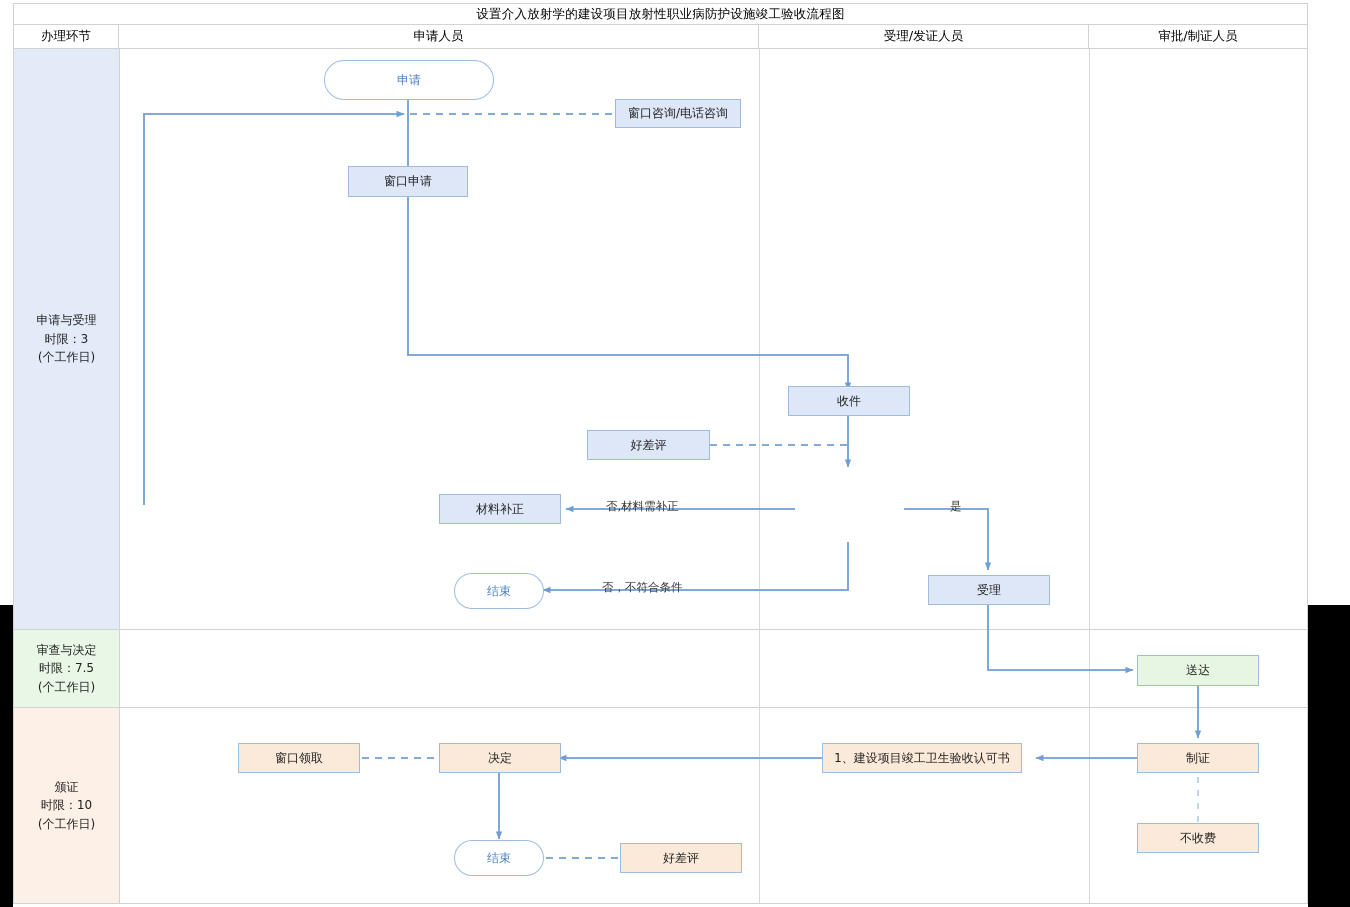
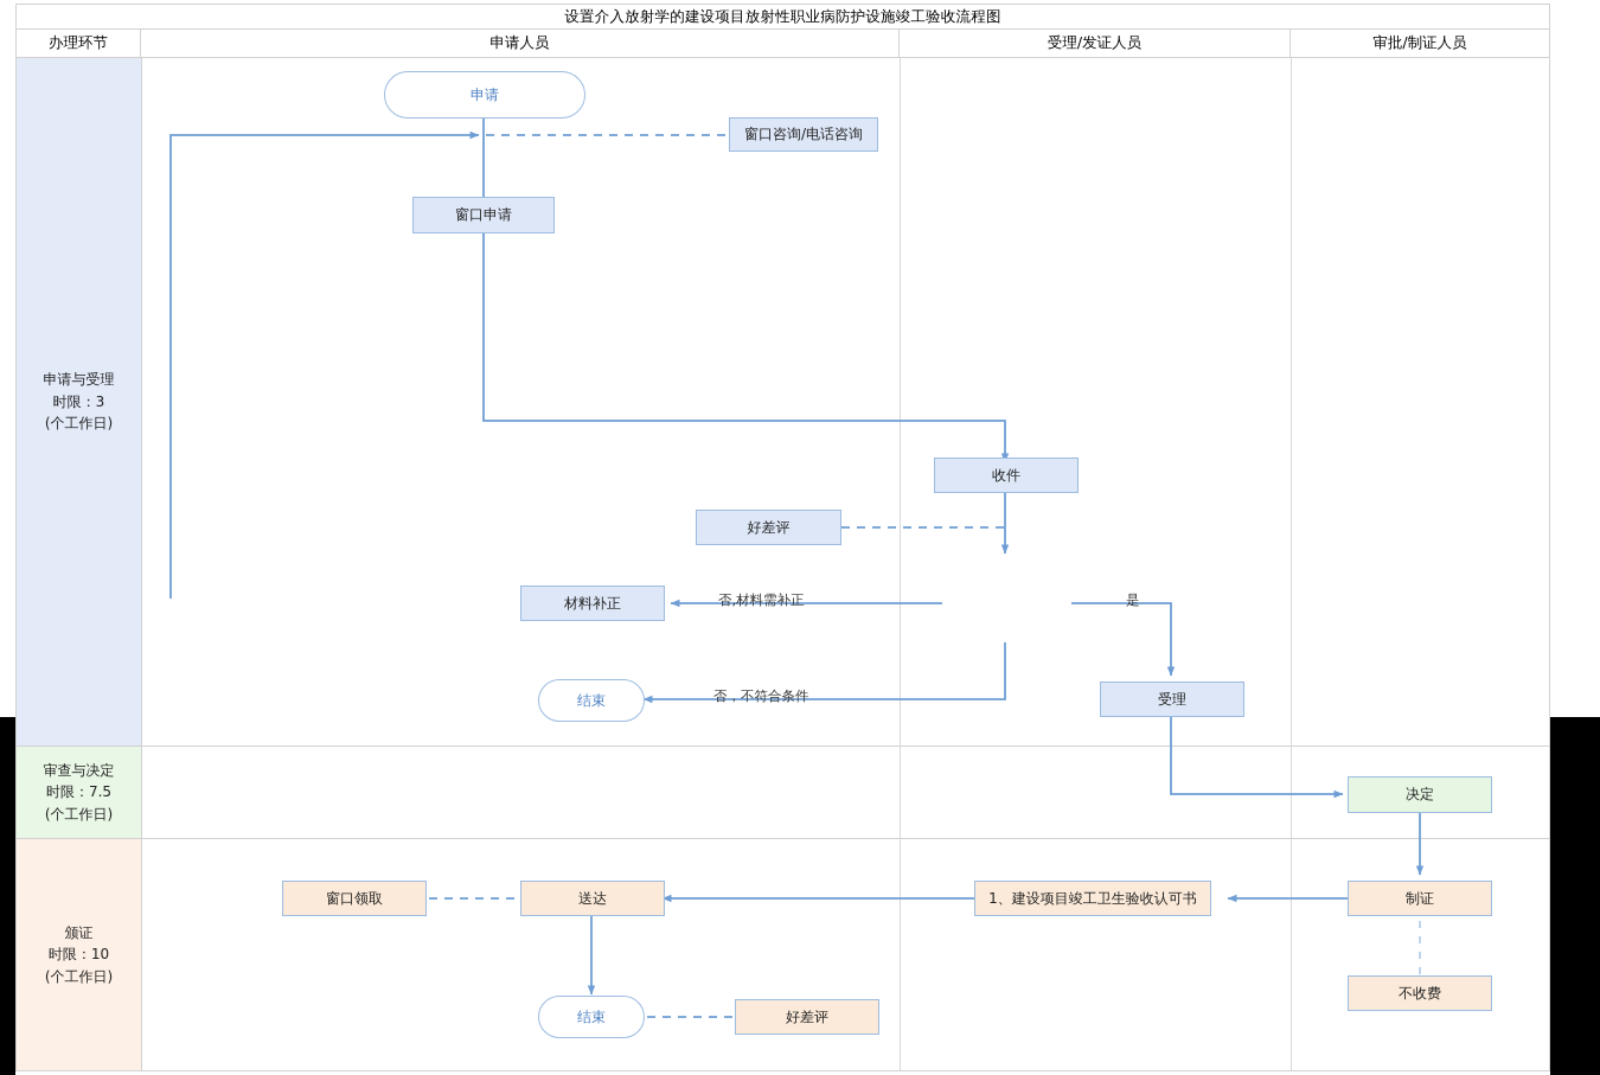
  设置介入放射学的建设项目放射性职业病防护设施竣工验收流程图
  办理环节
  申请人员
  受理/发证人员
  审批/制证人员
  申请与受理
  时限：3
  (个工作日)
  审查与决定
  时限：7.5
  (个工作日)
  颁证
  时限：10
  (个工作日)
  申请
  窗口咨询/电话咨询
  窗口申请
  收件
  好差评
  材料补正
  结束
  受理
- 送达
+ 决定
  制证
  不收费
  1、建设项目竣工卫生验收认可书
- 决定
+ 送达
  窗口领取
  结束
  好差评
  否,材料需补正
  是
  否，不符合条件
